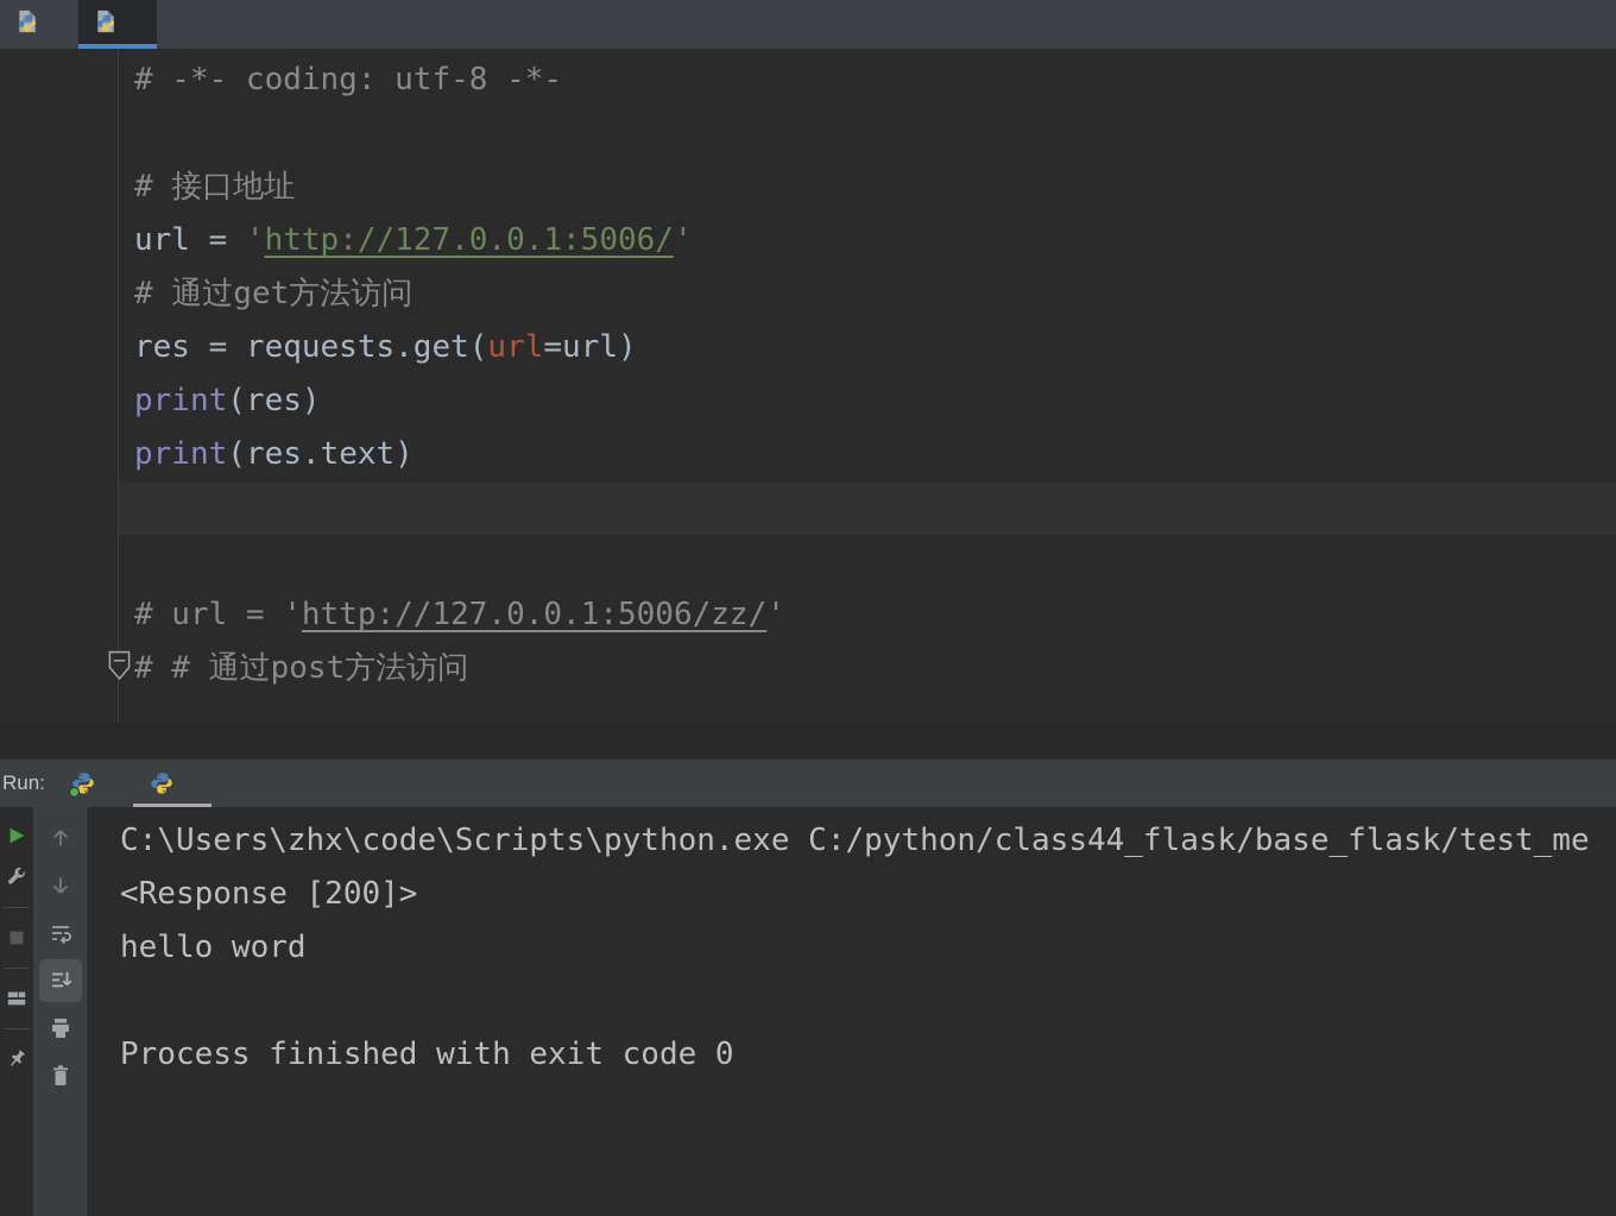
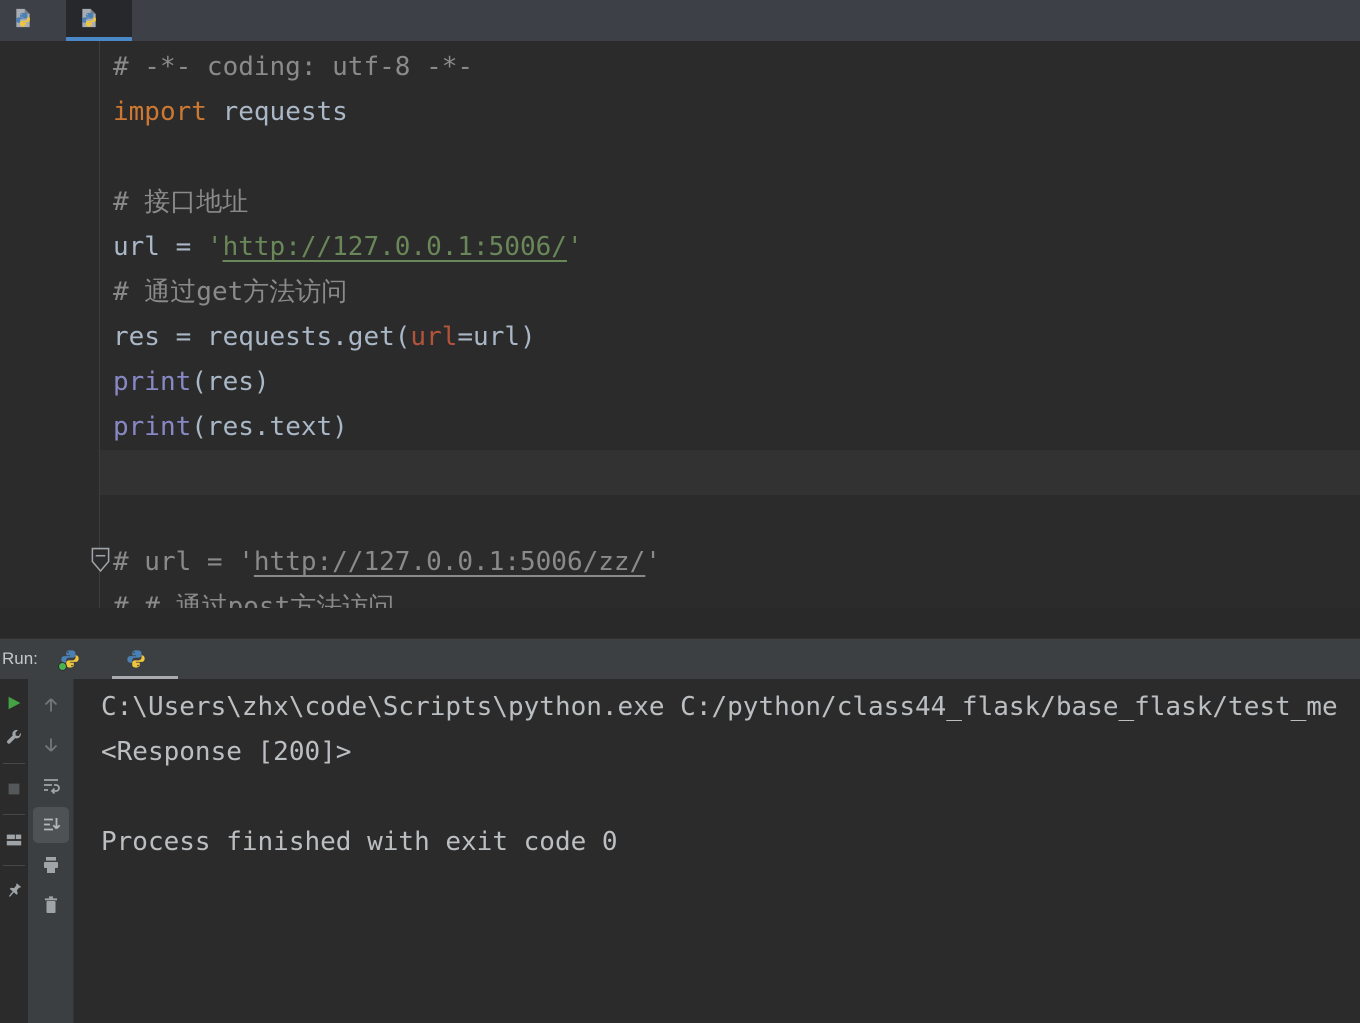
  # -*- coding: utf-8 -*-
+ import requests
  # 接口地址
  url = 'http://127.0.0.1:5006/'
  # 通过get方法访问
  res = requests.get(url=url)
  print(res)
  print(res.text)
  # url = 'http://127.0.0.1:5006/zz/'
  # # 通过post方法访问
  Run:
  C:\Users\zhx\code\Scripts\python.exe C:/python/class44_flask/base_flask/test_me
  <Response [200]>
- hello word
  Process finished with exit code 0
